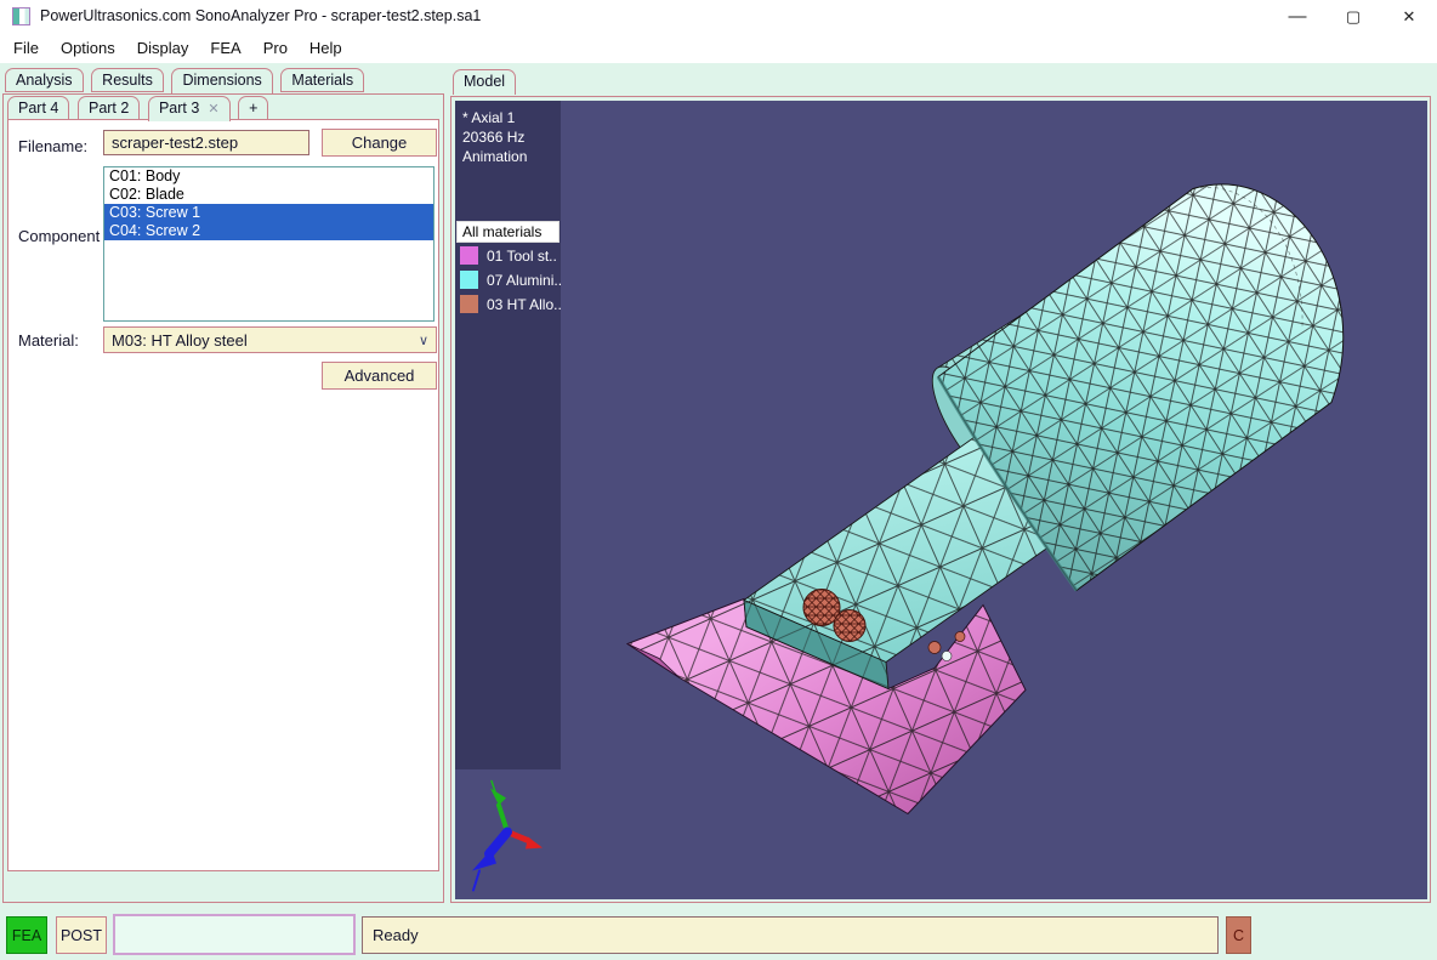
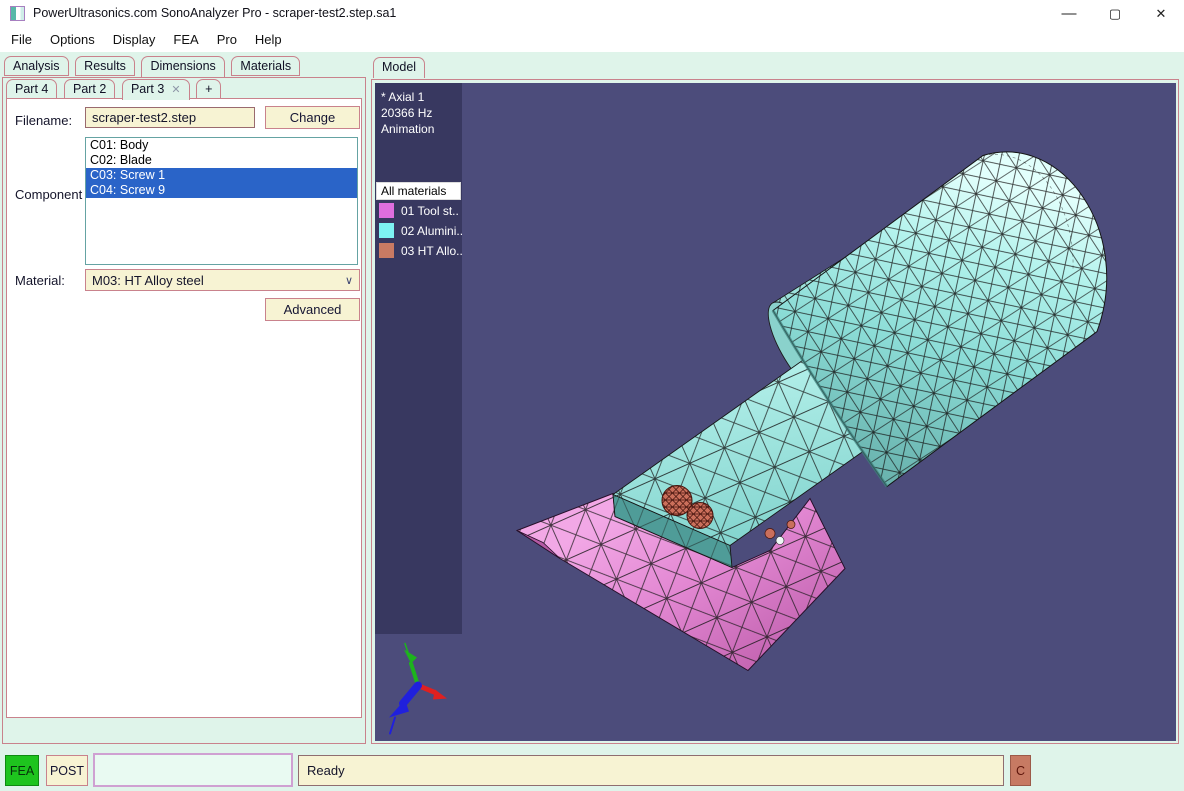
  PowerUltrasonics.com SonoAnalyzer Pro - scraper-test2.step.sa1
  —
  ▢
  ✕
  File
  Options
  Display
  FEA
  Pro
  Help
  Analysis Results Dimensions Materials
  Part 4 Part 2 Part 3 ✕ +
  Filename:
  scraper-test2.step
  Change
  Component
  C01: Body
  C02: Blade
  C03: Screw 1
- C04: Screw 2
+ C04: Screw 9
  Material:
  M03: HT Alloy steel
  ∨
  Advanced
  Model
  * Axial 1
  20366 Hz
  Animation
  All materials
  01 Tool st..
- 07 Alumini..
+ 02 Alumini..
  03 HT Allo..
  FEA
  POST
  Ready
  C
